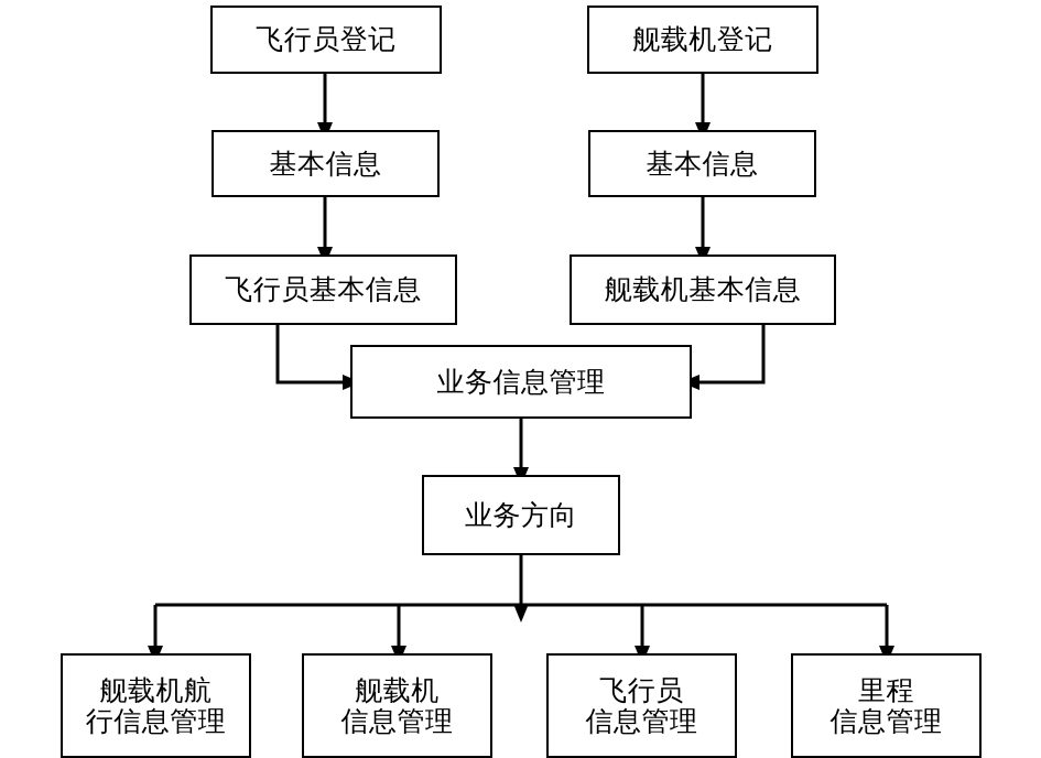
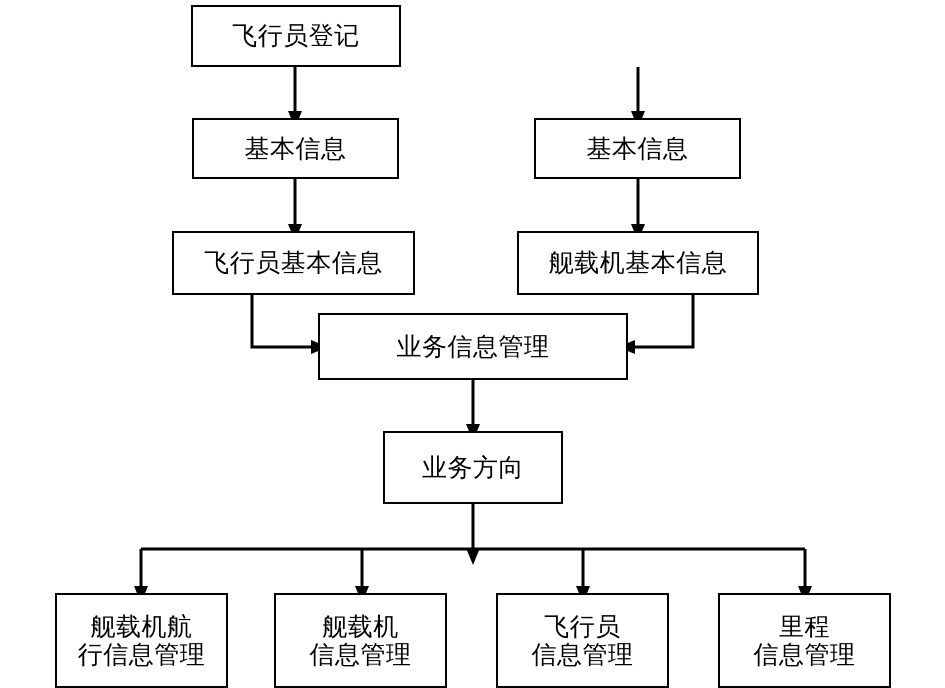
  飞行员登记
  基本信息
  飞行员基本信息
- 舰载机登记
  基本信息
  舰载机基本信息
  业务信息管理
  业务方向
  舰载机航
  行信息管理
  舰载机
  信息管理
  飞行员
  信息管理
  里程
  信息管理
